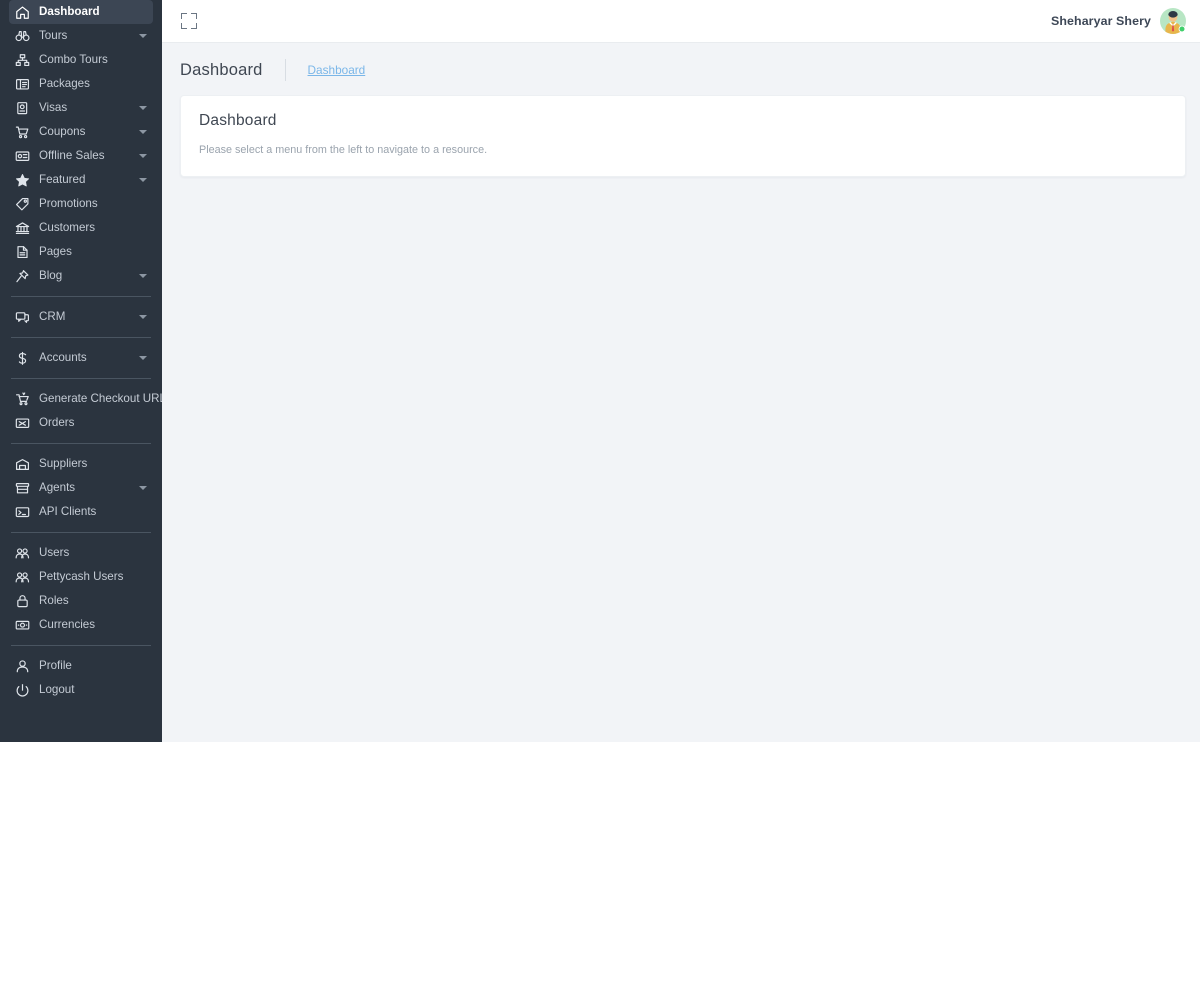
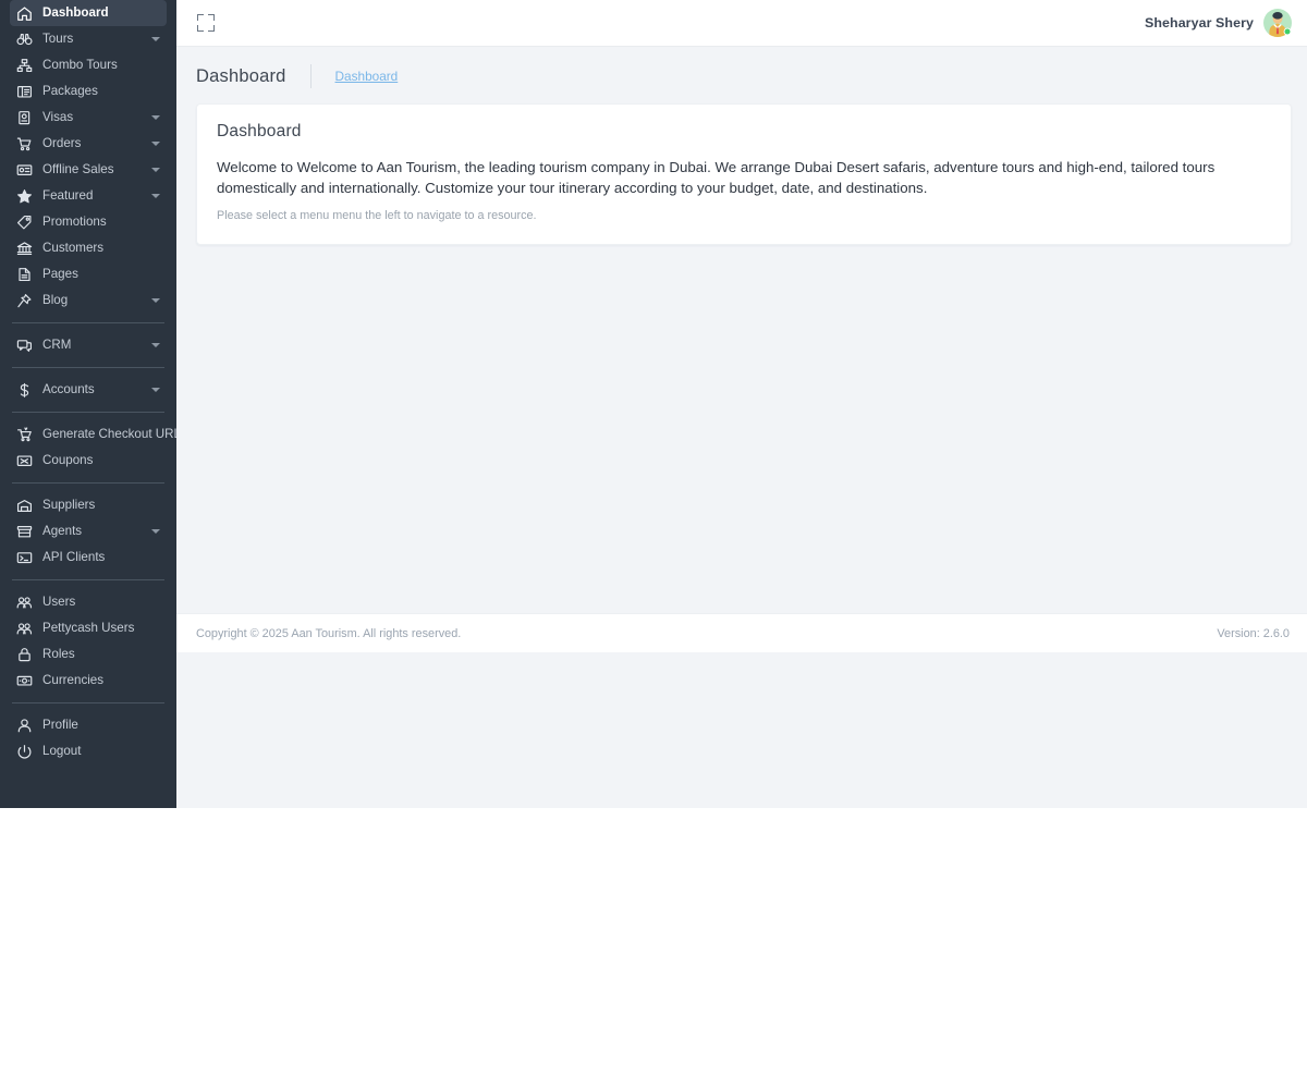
  Dashboard
  Tours
  Combo Tours
  Packages
  Visas
- Coupons
+ Orders
  Offline Sales
  Featured
  Promotions
  Customers
  Pages
  Blog
  CRM
  Accounts
  Generate Checkout UR
- Orders
+ Coupons
  Suppliers
  Agents
  API Clients
  Users
  Pettycash Users
  Roles
  Currencies
  Profile
  Logout
  Sheharyar Shery
  Dashboard
  Dashboard
  Dashboard
+ Welcome to Welcome to Aan Tourism, the leading tourism company in Dubai. We arrange Dubai Desert safaris, adventure tours and high-end, tailored tours domestically and internationally. Customize your tour itinerary according to your budget, date, and destinations.
- Please select a menu from the left to navigate to a resource.
+ Please select a menu menu the left to navigate to a resource.
+ Copyright © 2025 Aan Tourism. All rights reserved.
+ Version: 2.6.0
